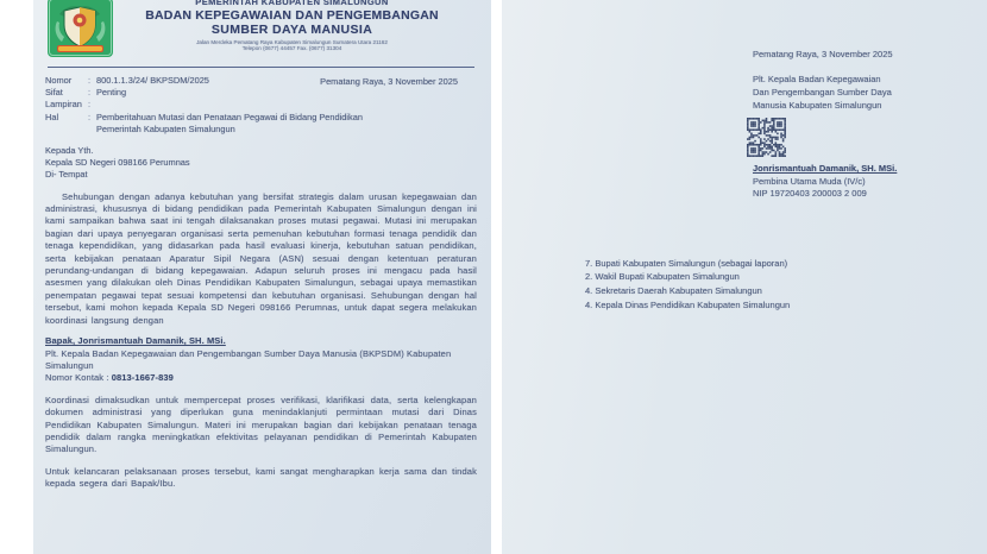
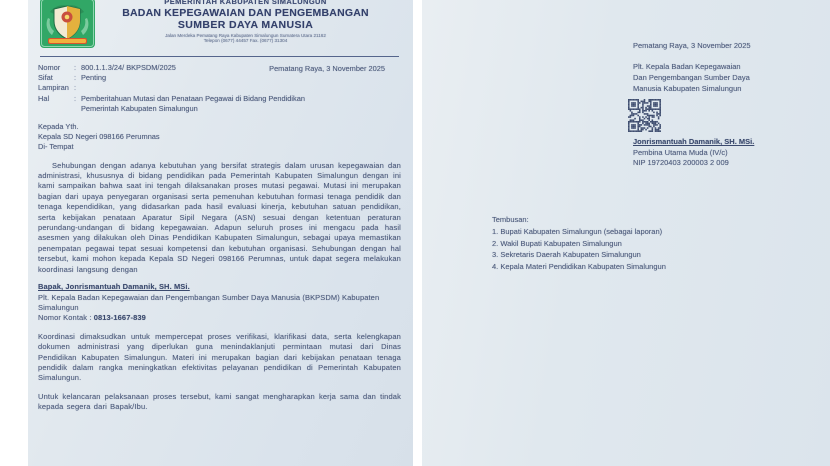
  PEMERINTAH KABUPATEN SIMALUNGUN
  BADAN KEPEGAWAIAN DAN PENGEMBANGAN
  SUMBER DAYA MANUSIA
  Pematang Raya, 3 November 2025
  Nomor
  :
  800.1.1.3/24/ BKPSDM/2025
  Sifat
  :
  Penting
  Lampiran
  :
  Hal
  :
  Pemberitahuan Mutasi dan Penataan Pegawai di Bidang Pendidikan Pemerintah Kabupaten Simalungun
  Kepada Yth.
  Kepala SD Negeri 098166 Perumnas
  Di- Tempat
  Sehubungan dengan adanya kebutuhan yang bersifat strategis dalam urusan kepegawaian dan administrasi, khususnya di bidang pendidikan pada Pemerintah Kabupaten Simalungun dengan ini kami sampaikan bahwa saat ini tengah dilaksanakan proses mutasi pegawai. Mutasi ini merupakan bagian dari upaya penyegaran organisasi serta pemenuhan kebutuhan formasi tenaga pendidik dan tenaga kependidikan, yang didasarkan pada hasil evaluasi kinerja, kebutuhan satuan pendidikan, serta kebijakan penataan Aparatur Sipil Negara (ASN) sesuai dengan ketentuan peraturan perundang-undangan di bidang kepegawaian. Adapun seluruh proses ini mengacu pada hasil asesmen yang dilakukan oleh Dinas Pendidikan Kabupaten Simalungun, sebagai upaya memastikan penempatan pegawai tepat sesuai kompetensi dan kebutuhan organisasi. Sehubungan dengan hal tersebut, kami mohon kepada Kepala SD Negeri 098166 Perumnas, untuk dapat segera melakukan koordinasi langsung dengan
  Bapak, Jonrismantuah Damanik, SH. MSi.
  Plt. Kepala Badan Kepegawaian dan Pengembangan Sumber Daya Manusia (BKPSDM) Kabupaten Simalungun
  Nomor Kontak : 0813-1667-839
  Koordinasi dimaksudkan untuk mempercepat proses verifikasi, klarifikasi data, serta kelengkapan dokumen administrasi yang diperlukan guna menindaklanjuti permintaan mutasi dari Dinas Pendidikan Kabupaten Simalungun. Materi ini merupakan bagian dari kebijakan penataan tenaga pendidik dalam rangka meningkatkan efektivitas pelayanan pendidikan di Pemerintah Kabupaten Simalungun.
  Untuk kelancaran pelaksanaan proses tersebut, kami sangat mengharapkan kerja sama dan tindak kepada segera dari Bapak/Ibu.
  Pematang Raya, 3 November 2025
  Plt. Kepala Badan Kepegawaian
  Dan Pengembangan Sumber Daya
  Manusia Kabupaten Simalungun
  Jonrismantuah Damanik, SH. MSi.
  Pembina Utama Muda (IV/c)
  NIP 19720403 200003 2 009
+ Tembusan:
- 7. Bupati Kabupaten Simalungun (sebagai laporan)
+ 1. Bupati Kabupaten Simalungun (sebagai laporan)
  2. Wakil Bupati Kabupaten Simalungun
- 4. Sekretaris Daerah Kabupaten Simalungun
+ 3. Sekretaris Daerah Kabupaten Simalungun
- 4. Kepala Dinas Pendidikan Kabupaten Simalungun
+ 4. Kepala Materi Pendidikan Kabupaten Simalungun
